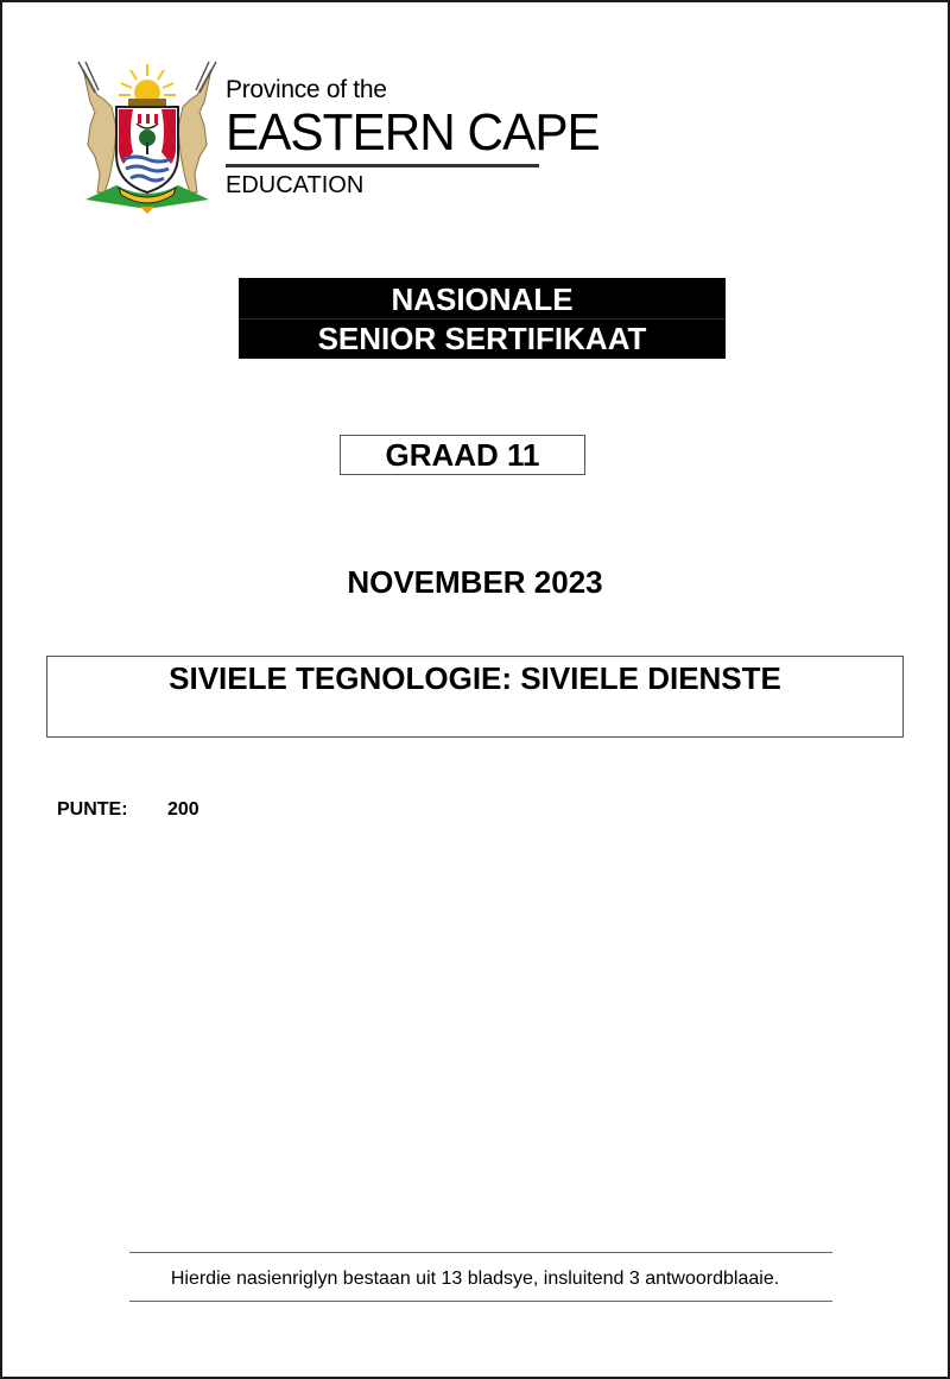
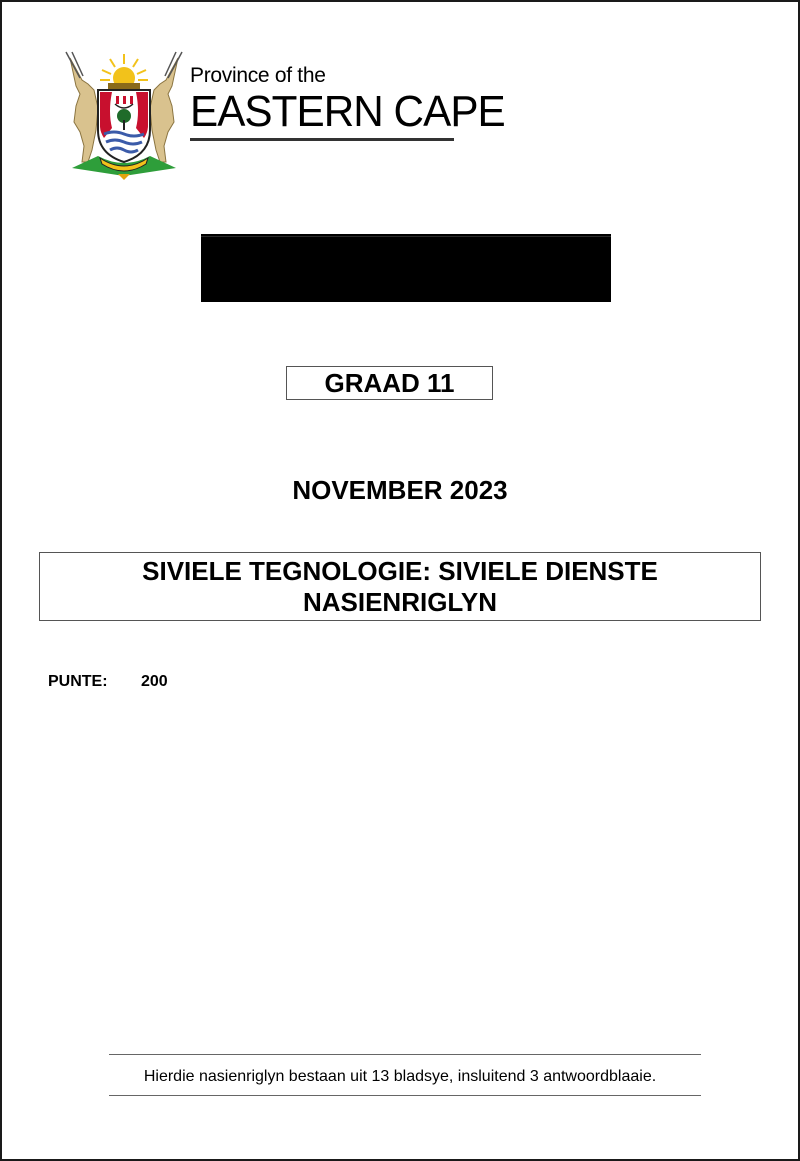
  Province of the
  EASTERN CAPE
- EDUCATION
- NASIONALE
- SENIOR SERTIFIKAAT
  GRAAD 11
  NOVEMBER 2023
  SIVIELE TEGNOLOGIE: SIVIELE DIENSTE
+ NASIENRIGLYN
  PUNTE:
  200
  Hierdie nasienriglyn bestaan uit 13 bladsye, insluitend 3 antwoordblaaie.
